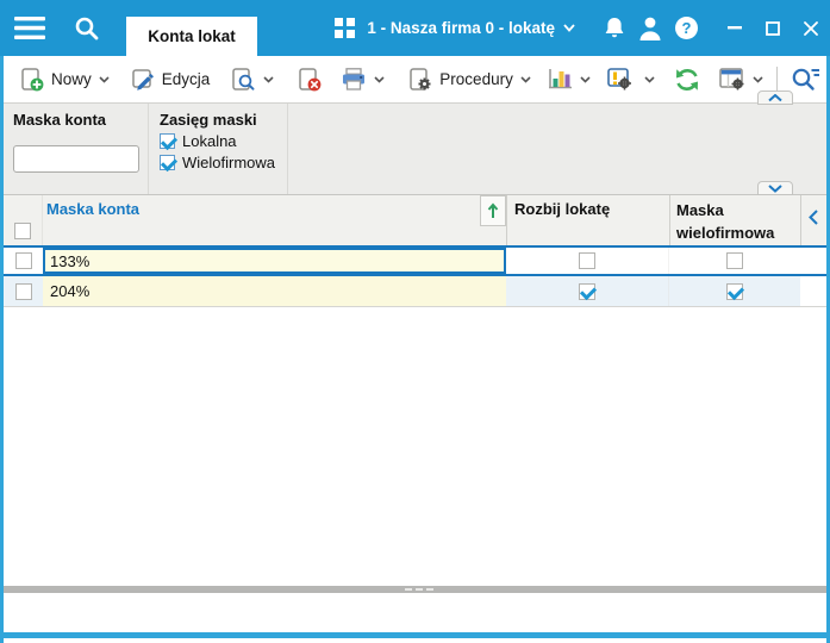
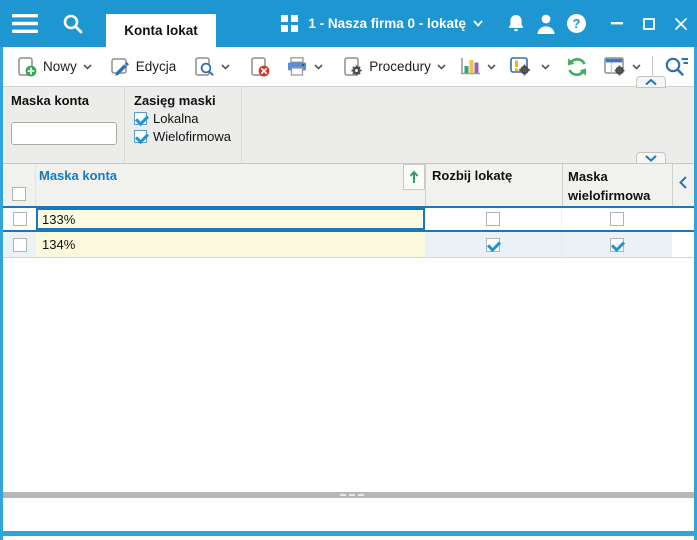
  Konta lokat
  1 - Nasza firma 0 - lokatę
  ?
  Nowy
  Edycja
  Procedury
  Maska konta
  Zasięg maski
  Lokalna
  Wielofirmowa
  Maska konta
  Rozbij lokatę
  Maska wielofirmowa
  133%
- 204%
+ 134%
